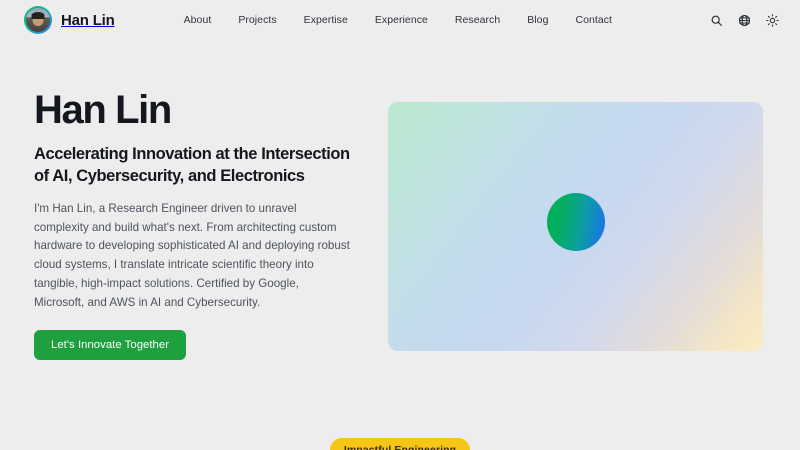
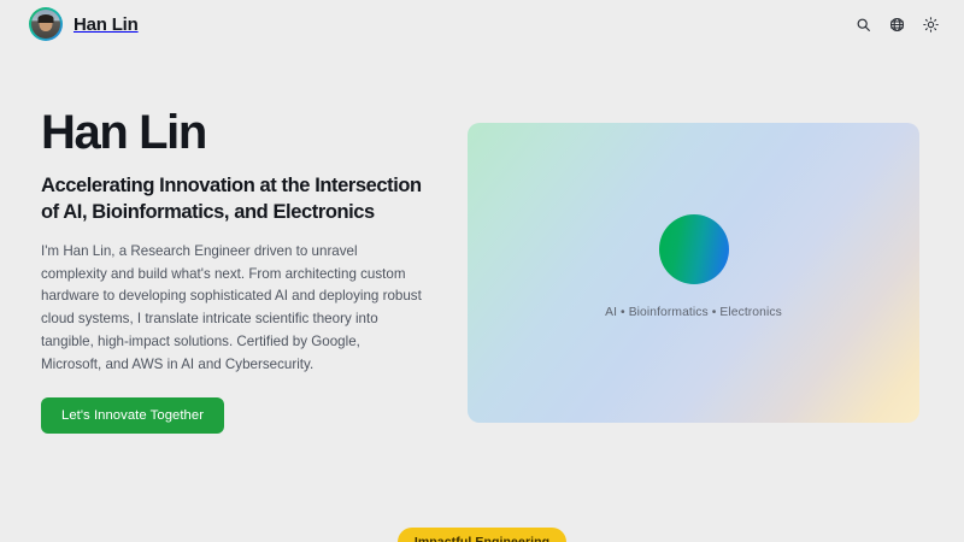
  Han Lin
- About
- Projects
- Expertise
- Experience
- Research
- Blog
- Contact
  Han Lin
- Accelerating Innovation at the Intersection of AI, Cybersecurity, and Electronics
+ Accelerating Innovation at the Intersection of AI, Bioinformatics, and Electronics
  I'm Han Lin, a Research Engineer driven to unravel complexity and build what's next. From architecting custom hardware to developing sophisticated AI and deploying robust cloud systems, I translate intricate scientific theory into tangible, high-impact solutions. Certified by Google, Microsoft, and AWS in AI and Cybersecurity.
  Let's Innovate Together
+ AI • Bioinformatics • Electronics
